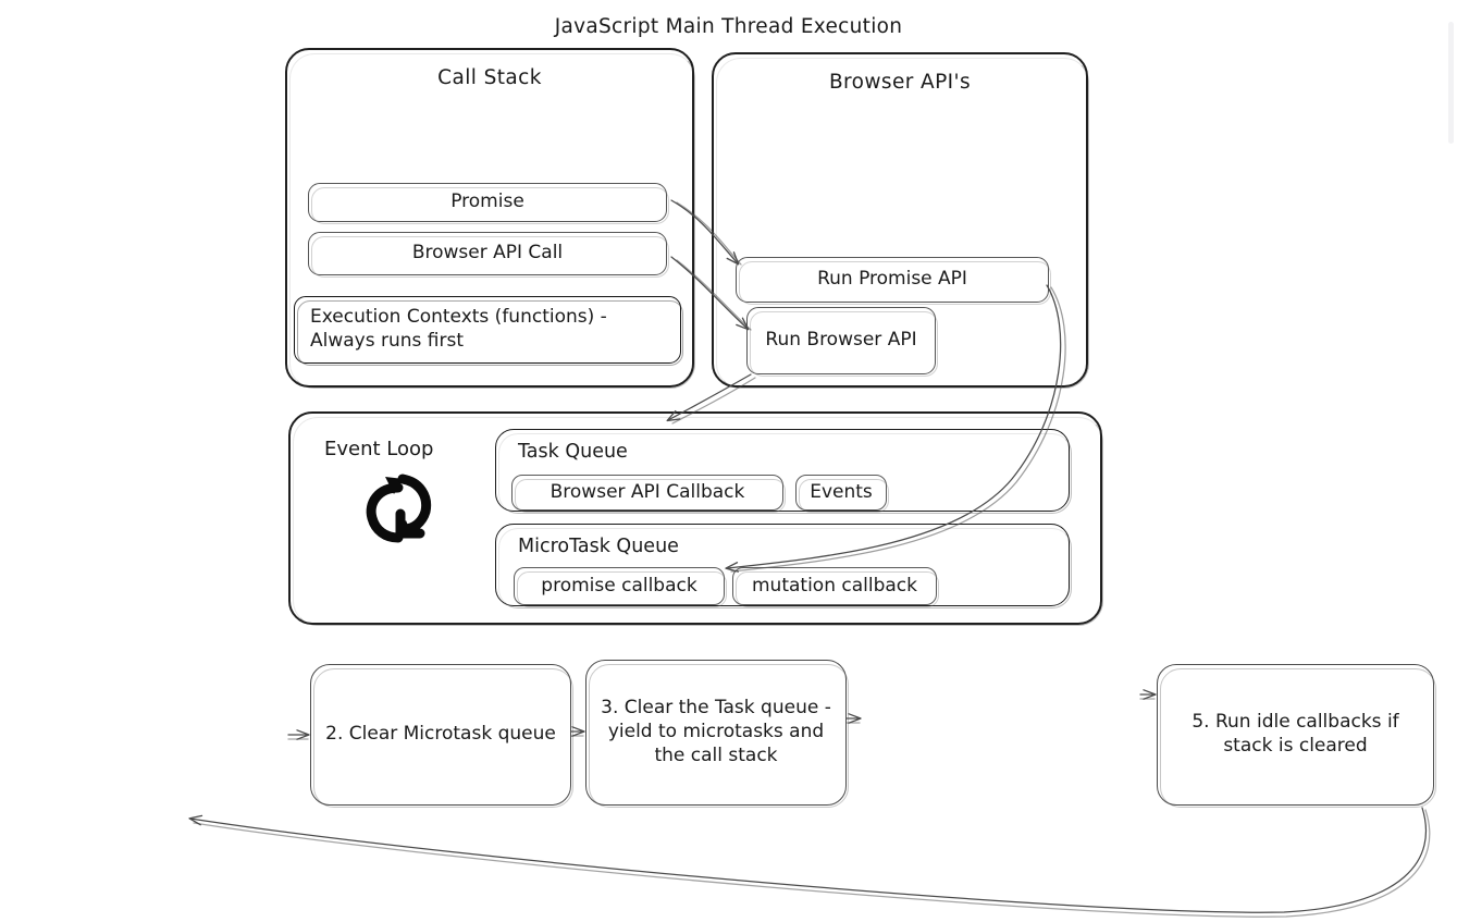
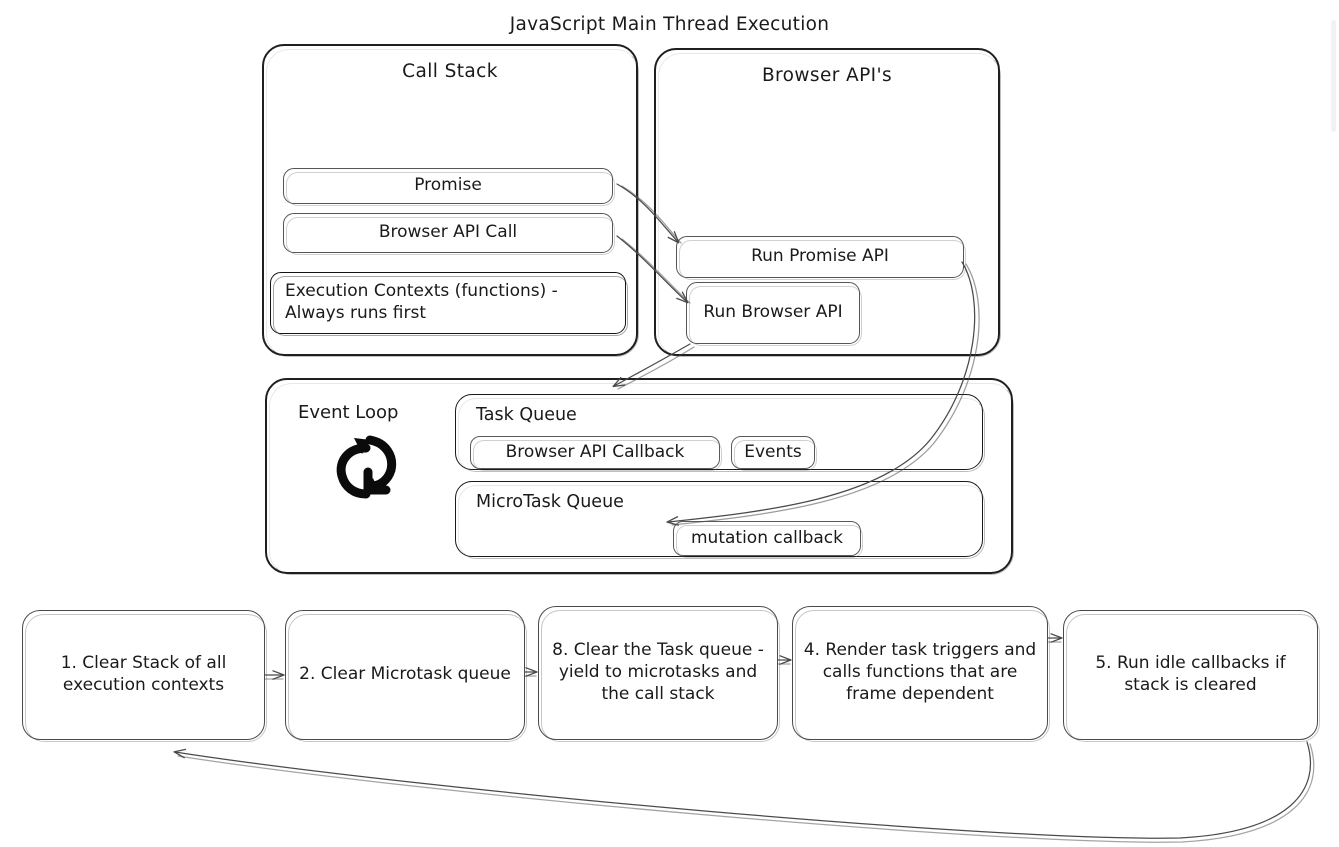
  JavaScript Main Thread Execution
  Call Stack
  Promise
  Browser API Call
  Execution Contexts (functions) - Always runs first
  Browser API's
  Run Promise API
  Run Browser API
  Event Loop
  Task Queue
  Browser API Callback
  Events
  MicroTask Queue
- promise callback
  mutation callback
+ 1. Clear Stack of all execution contexts
  2. Clear Microtask queue
- 3. Clear the Task queue - yield to microtasks and the call stack
+ 8. Clear the Task queue - yield to microtasks and the call stack
+ 4. Render task triggers and calls functions that are frame dependent
  5. Run idle callbacks if stack is cleared
